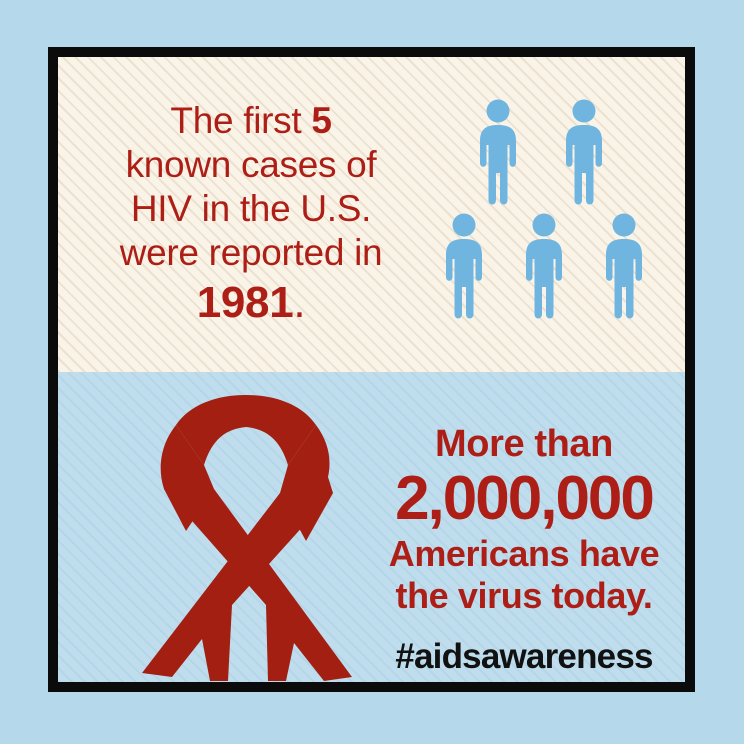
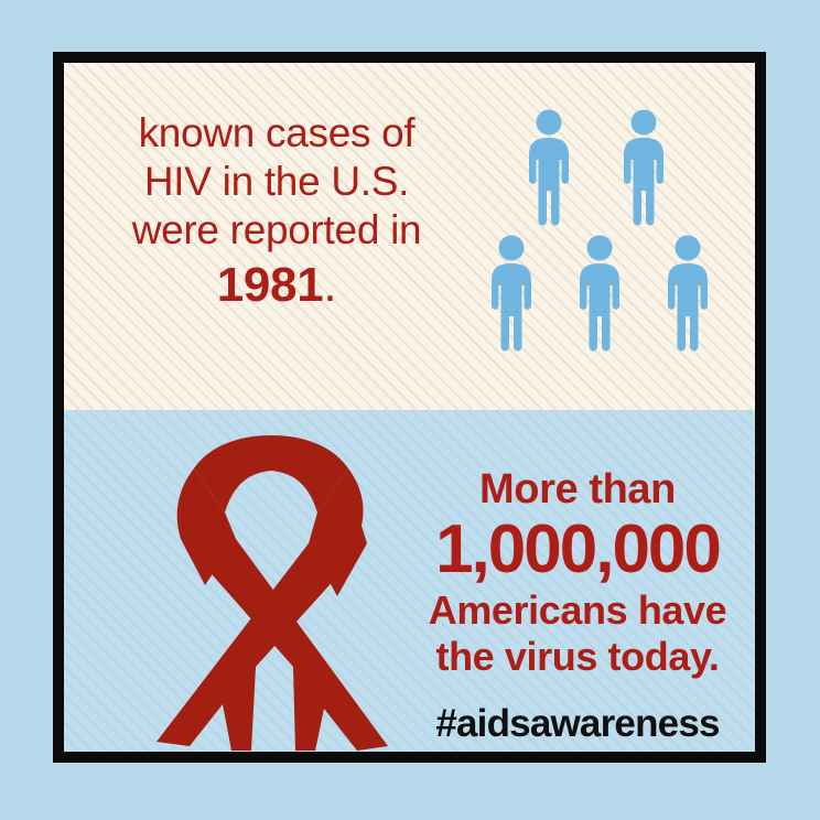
- The first 5
  known cases of
  HIV in the U.S.
  were reported in
  1981.
  More than
- 2,000,000
+ 1,000,000
  Americans have
  the virus today.
  #aidsawareness
